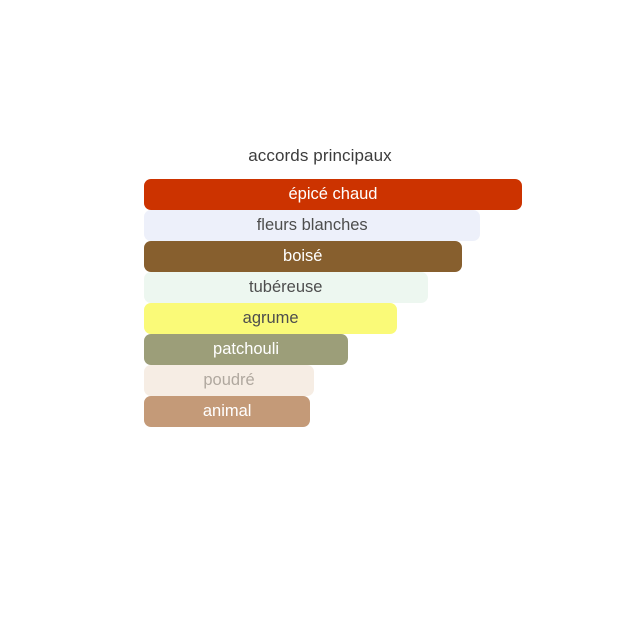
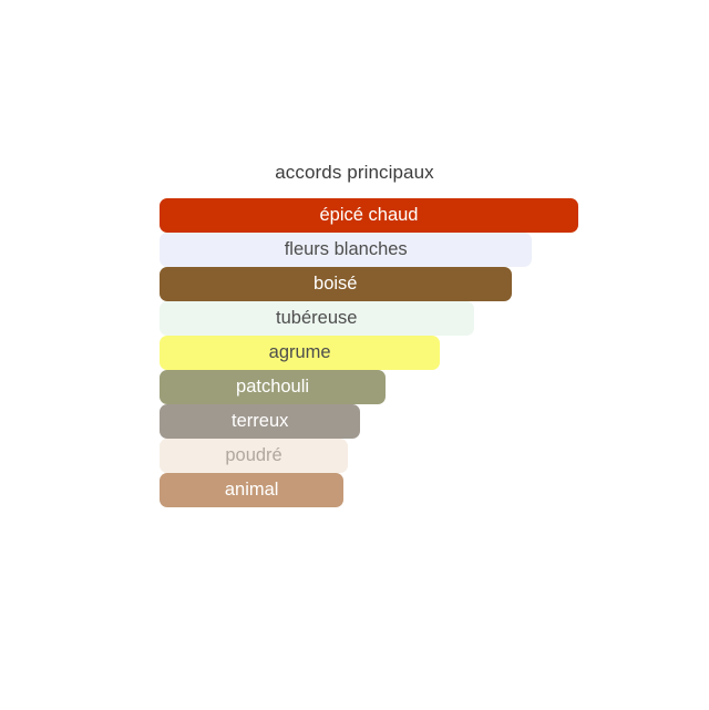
  accords principaux
  épicé chaud
  fleurs blanches
  boisé
  tubéreuse
  agrume
  patchouli
+ terreux
  poudré
  animal
